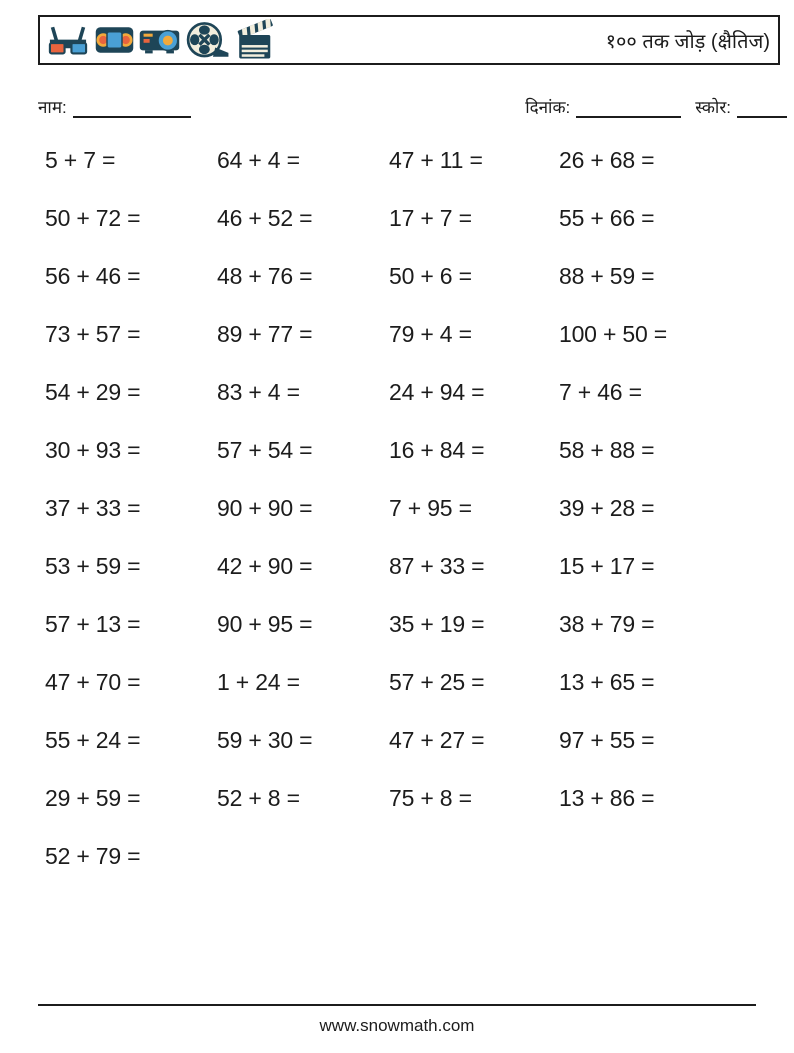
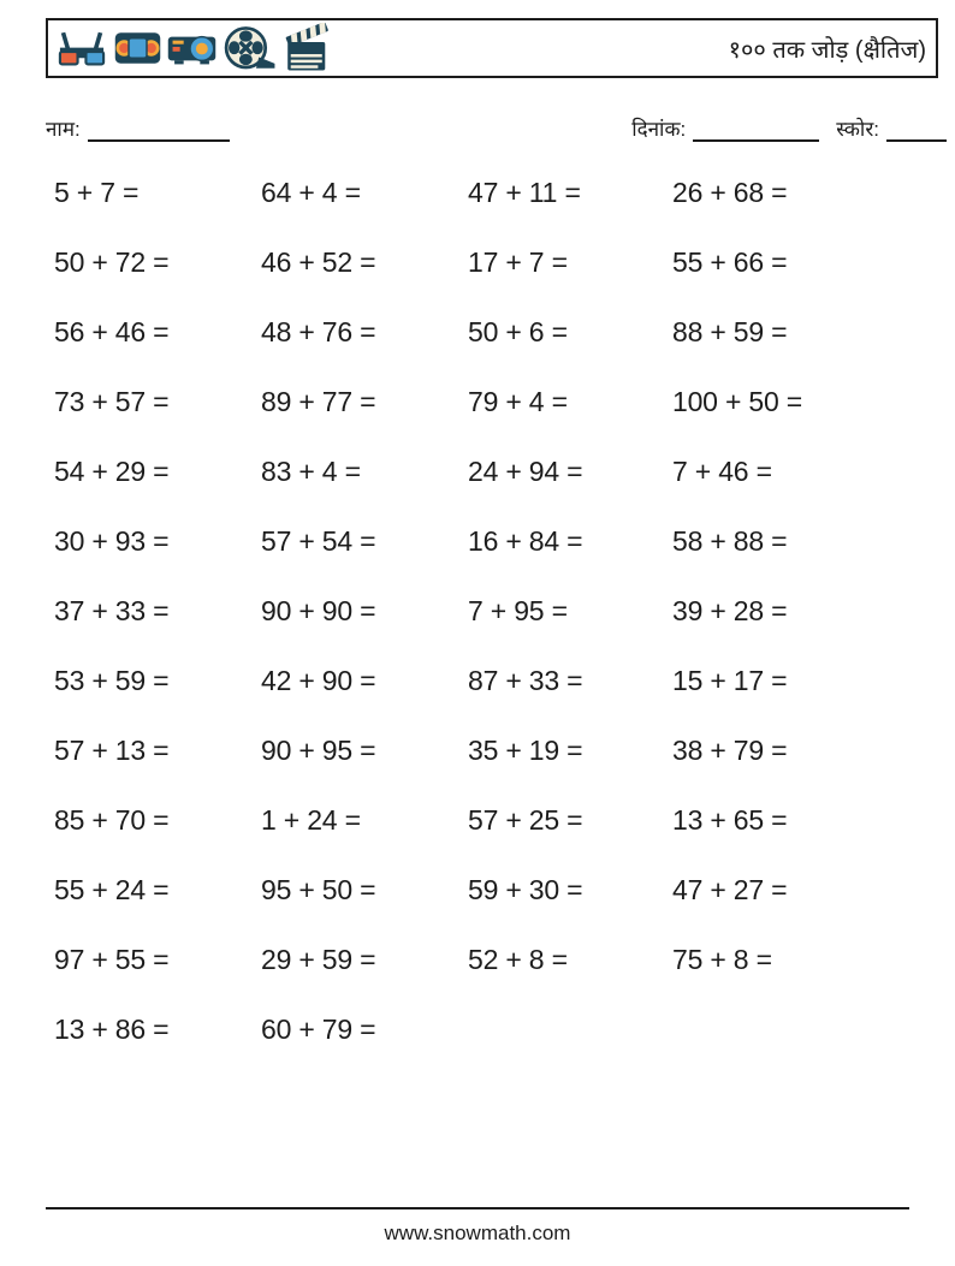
  १०० तक जोड़ (क्षैतिज)
  नाम:
  दिनांक:
  स्कोर:
  5 + 7 =
  64 + 4 =
  47 + 11 =
  26 + 68 =
  50 + 72 =
  46 + 52 =
  17 + 7 =
  55 + 66 =
  56 + 46 =
  48 + 76 =
  50 + 6 =
  88 + 59 =
  73 + 57 =
  89 + 77 =
  79 + 4 =
  100 + 50 =
  54 + 29 =
  83 + 4 =
  24 + 94 =
  7 + 46 =
  30 + 93 =
  57 + 54 =
  16 + 84 =
  58 + 88 =
  37 + 33 =
  90 + 90 =
  7 + 95 =
  39 + 28 =
  53 + 59 =
  42 + 90 =
  87 + 33 =
  15 + 17 =
  57 + 13 =
  90 + 95 =
  35 + 19 =
  38 + 79 =
- 47 + 70 =
+ 85 + 70 =
  1 + 24 =
  57 + 25 =
  13 + 65 =
  55 + 24 =
+ 95 + 50 =
  59 + 30 =
  47 + 27 =
  97 + 55 =
  29 + 59 =
  52 + 8 =
  75 + 8 =
  13 + 86 =
- 52 + 79 =
+ 60 + 79 =
  www.snowmath.com
